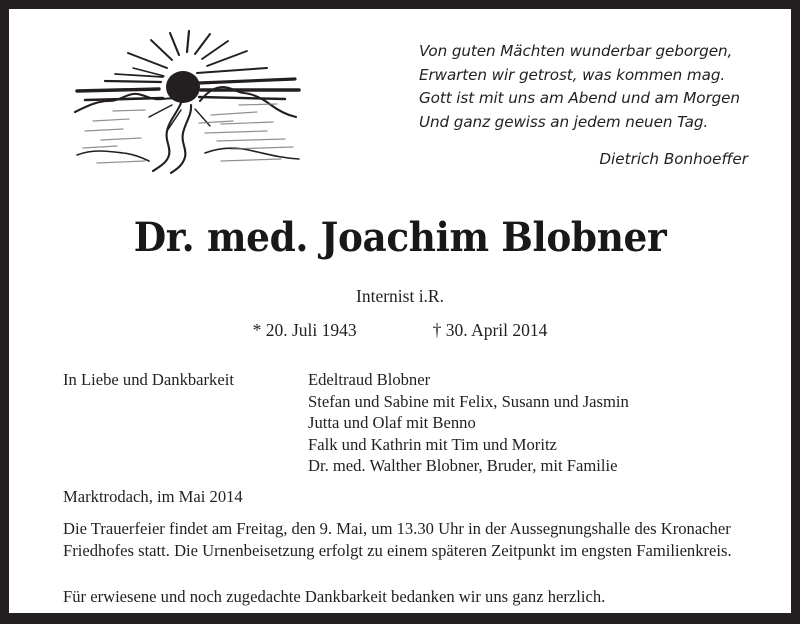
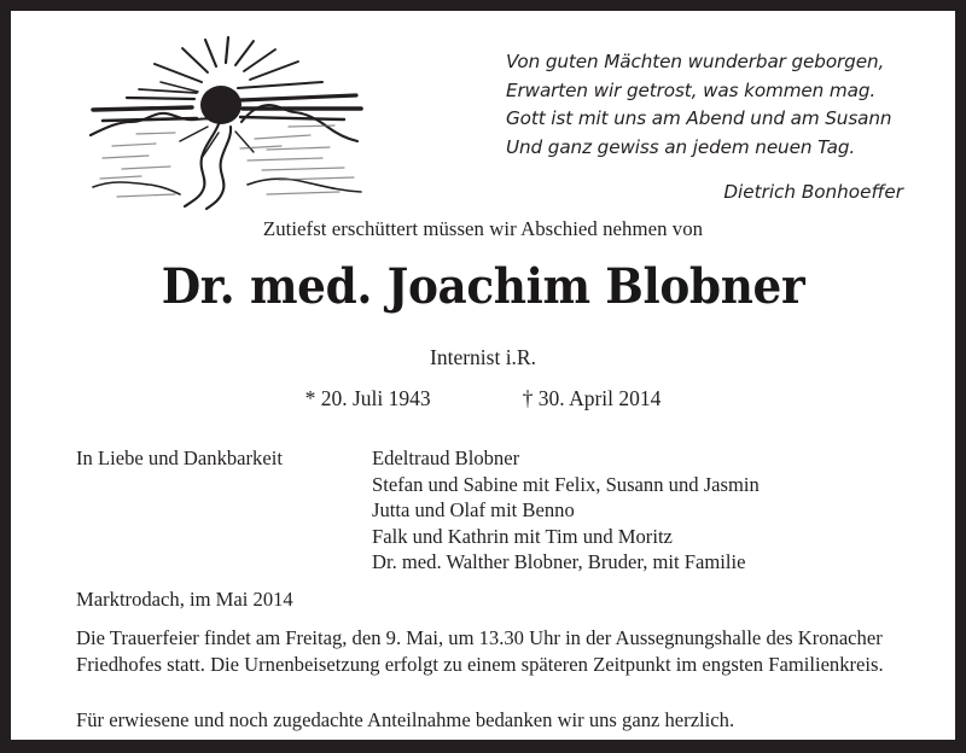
  Von guten Mächten wunderbar geborgen,
  Erwarten wir getrost, was kommen mag.
- Gott ist mit uns am Abend und am Morgen
+ Gott ist mit uns am Abend und am Susann
  Und ganz gewiss an jedem neuen Tag.
  Dietrich Bonhoeffer
+ Zutiefst erschüttert müssen wir Abschied nehmen von
  Dr. med. Joachim Blobner
  Internist i.R.
  * 20. Juli 1943 † 30. April 2014
  In Liebe und Dankbarkeit
  Edeltraud Blobner
  Stefan und Sabine mit Felix, Susann und Jasmin
  Jutta und Olaf mit Benno
  Falk und Kathrin mit Tim und Moritz
  Dr. med. Walther Blobner, Bruder, mit Familie
  Marktrodach, im Mai 2014
  Die Trauerfeier findet am Freitag, den 9. Mai, um 13.30 Uhr in der Aussegnungshalle des Kronacher Friedhofes statt. Die Urnenbeisetzung erfolgt zu einem späteren Zeitpunkt im engsten Familienkreis.
- Für erwiesene und noch zugedachte Dankbarkeit bedanken wir uns ganz herzlich.
+ Für erwiesene und noch zugedachte Anteilnahme bedanken wir uns ganz herzlich.
